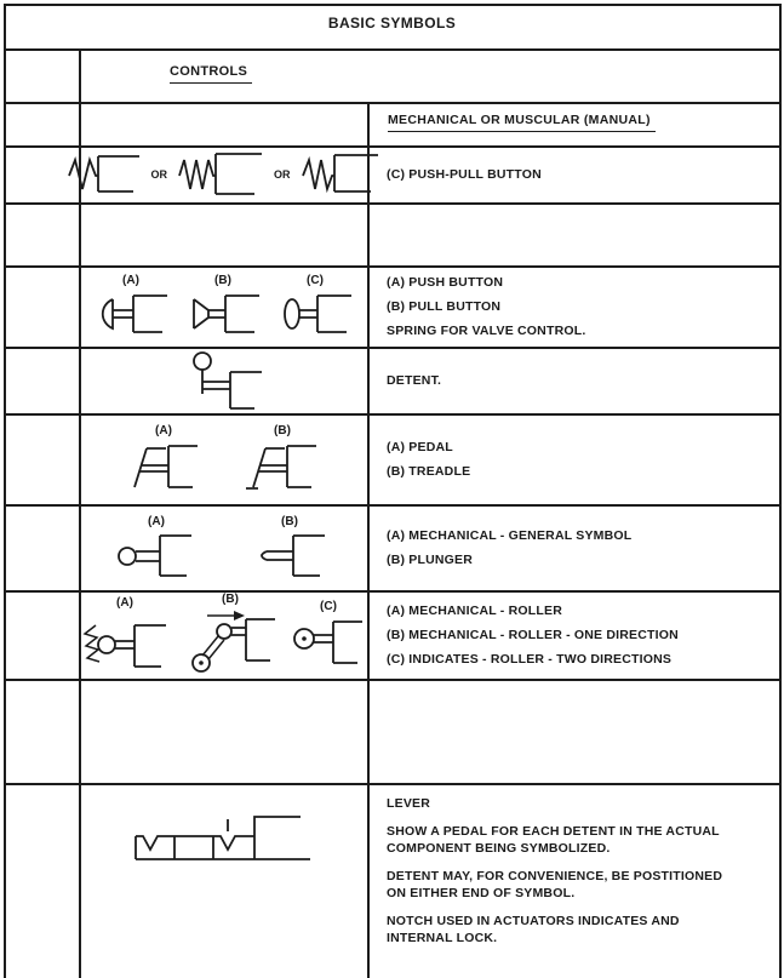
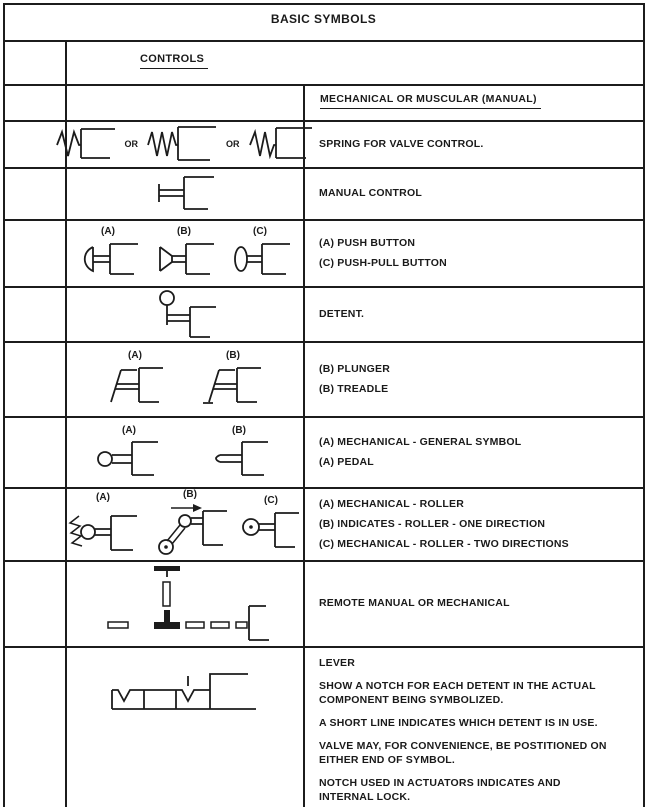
  BASIC SYMBOLS
  CONTROLS
  MECHANICAL OR MUSCULAR (MANUAL)
  OR
  OR
- (C) PUSH-PULL BUTTON
+ SPRING FOR VALVE CONTROL.
+ MANUAL CONTROL
  (A)
  (B)
  (C)
  (A) PUSH BUTTON
- (B) PULL BUTTON
- SPRING FOR VALVE CONTROL.
+ (C) PUSH-PULL BUTTON
  DETENT.
  (A)
  (B)
- (A) PEDAL
+ (B) PLUNGER
  (B) TREADLE
  (A)
  (B)
  (A) MECHANICAL - GENERAL SYMBOL
- (B) PLUNGER
+ (A) PEDAL
  (A)
  (B)
  (C)
  (A) MECHANICAL - ROLLER
- (B) MECHANICAL - ROLLER - ONE DIRECTION
+ (B) INDICATES - ROLLER - ONE DIRECTION
- (C) INDICATES - ROLLER - TWO DIRECTIONS
+ (C) MECHANICAL - ROLLER - TWO DIRECTIONS
+ REMOTE MANUAL OR MECHANICAL
  LEVER
- SHOW A PEDAL FOR EACH DETENT IN THE ACTUAL COMPONENT BEING SYMBOLIZED.
+ SHOW A NOTCH FOR EACH DETENT IN THE ACTUAL COMPONENT BEING SYMBOLIZED.
+ A SHORT LINE INDICATES WHICH DETENT IS IN USE.
- DETENT MAY, FOR CONVENIENCE, BE POSTITIONED ON EITHER END OF SYMBOL.
+ VALVE MAY, FOR CONVENIENCE, BE POSTITIONED ON EITHER END OF SYMBOL.
  NOTCH USED IN ACTUATORS INDICATES AND INTERNAL LOCK.
